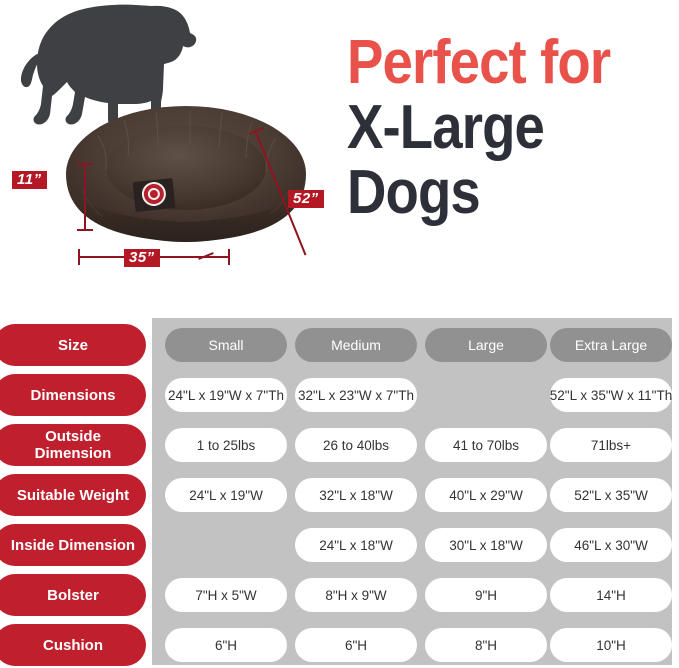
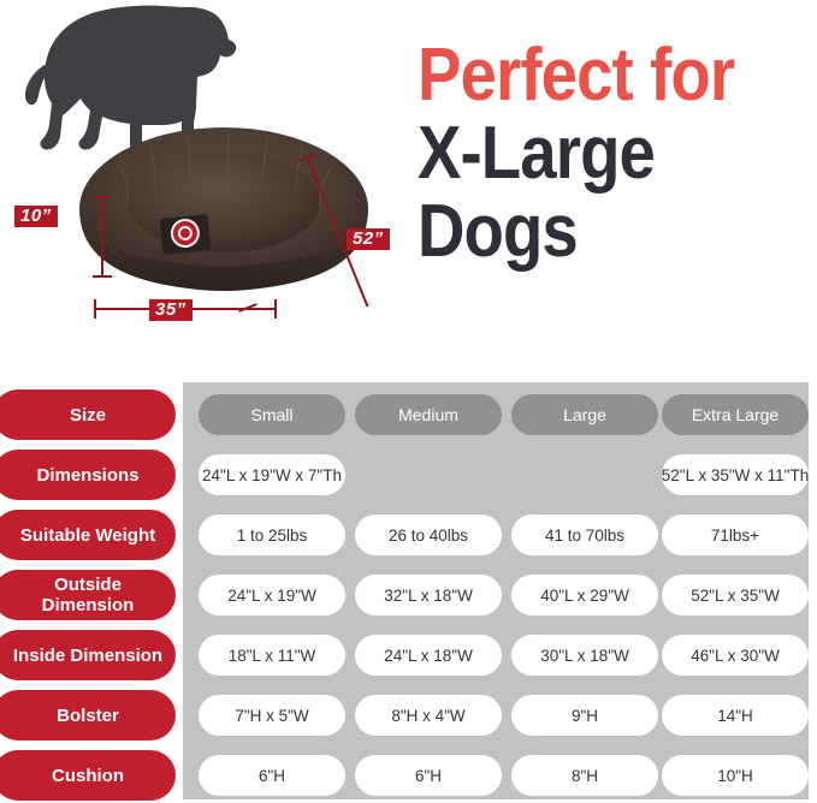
- 11”
+ 10”
  52”
  35”
  Perfect for
  X-Large
  Dogs
  Size
  Small
  Medium
  Large
  Extra Large
  Dimensions
  24"L x 19"W x 7"Th
- 32"L x 23"W x 7"Th
  52"L x 35"W x 11"Th
- Outside Dimension
+ Suitable Weight
  1 to 25lbs
  26 to 40lbs
  41 to 70lbs
  71lbs+
- Suitable Weight
+ Outside Dimension
  24"L x 19"W
  32"L x 18"W
  40"L x 29"W
  52"L x 35"W
  Inside Dimension
+ 18"L x 11"W
  24"L x 18"W
  30"L x 18"W
  46"L x 30"W
  Bolster
  7"H x 5"W
- 8"H x 9"W
+ 8"H x 4"W
  9"H
  14"H
  Cushion
  6"H
  6"H
  8"H
  10"H
